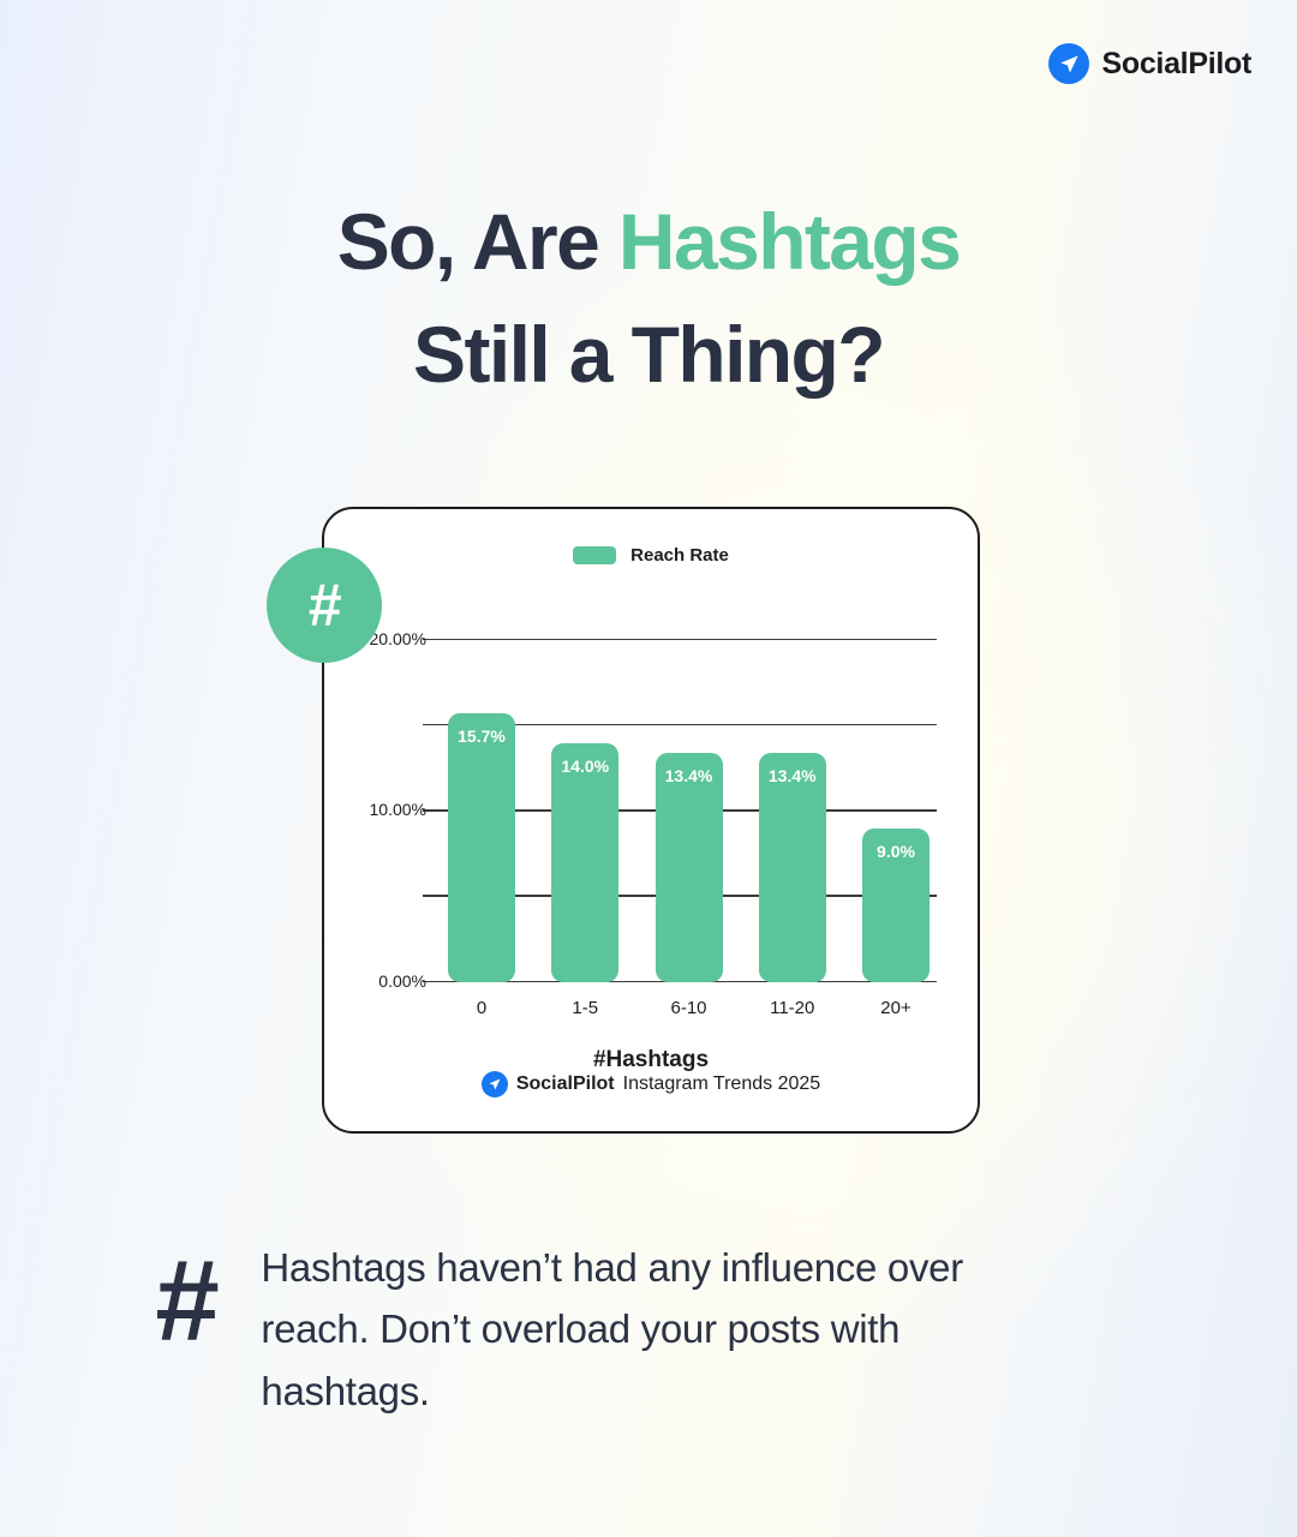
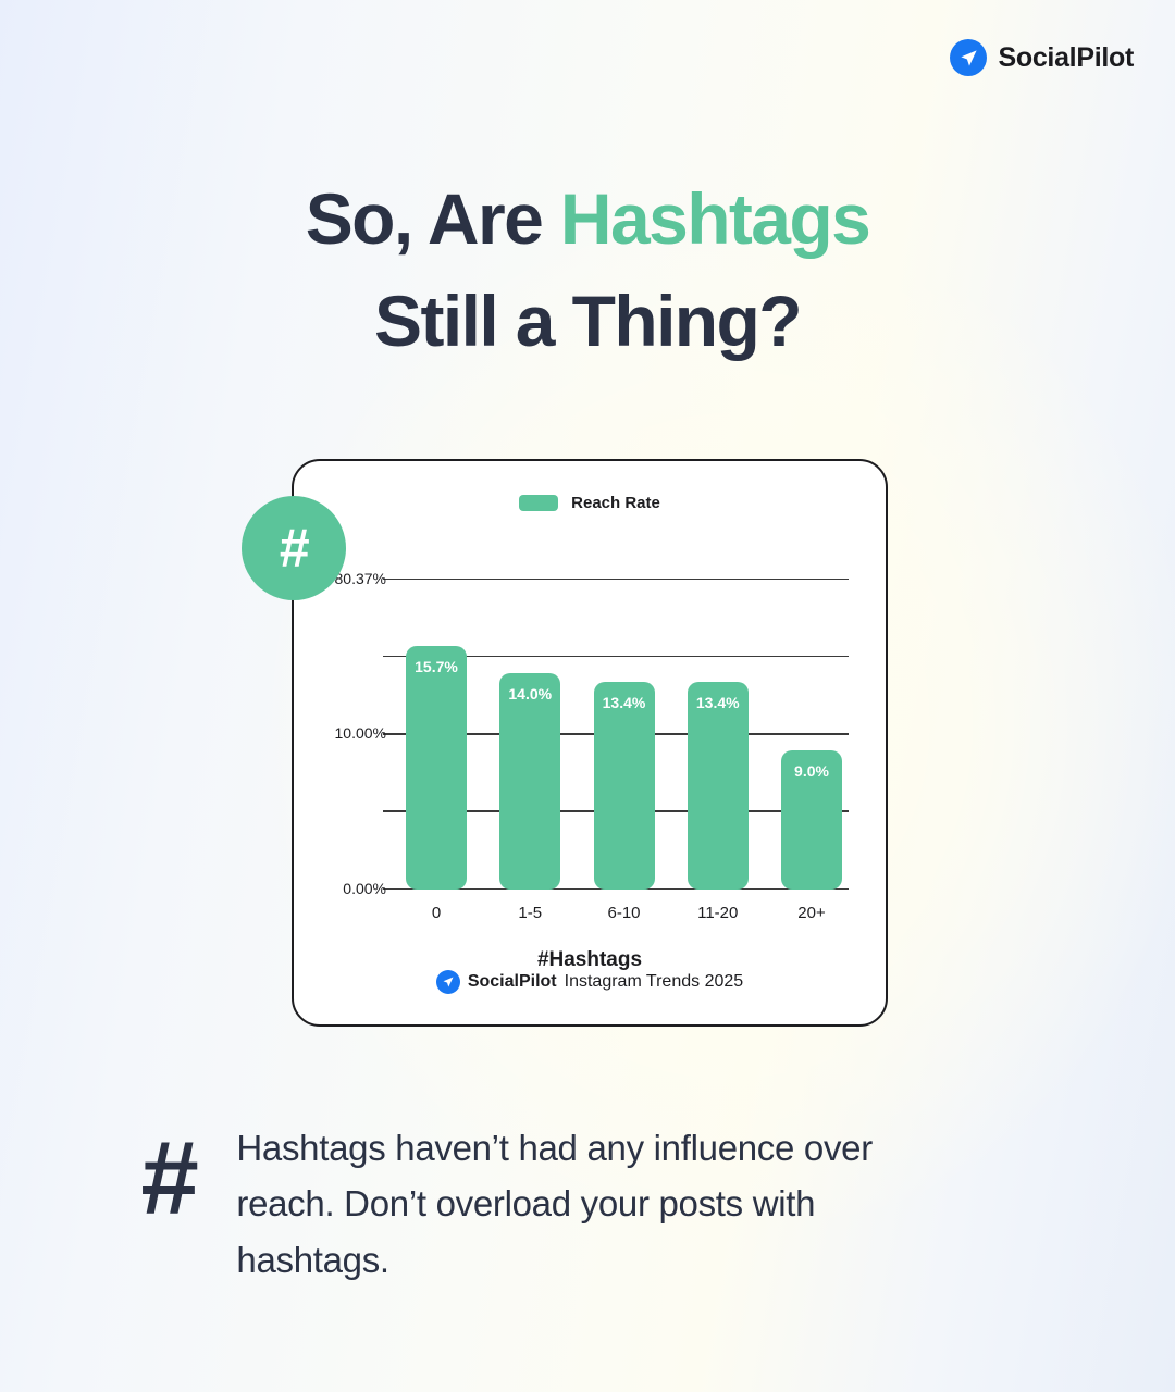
  SocialPilot
  So, Are Hashtags
  Still a Thing?
  #
  Reach Rate
  0.00%
  10.00%
- 20.00%
+ 80.37%
  15.7%
  0
  14.0%
  1-5
  13.4%
  6-10
  13.4%
  11-20
  9.0%
  20+
  #Hashtags
  SocialPilot
  Instagram Trends 2025
  #
  Hashtags haven’t had any influence over reach. Don’t overload your posts with hashtags.
